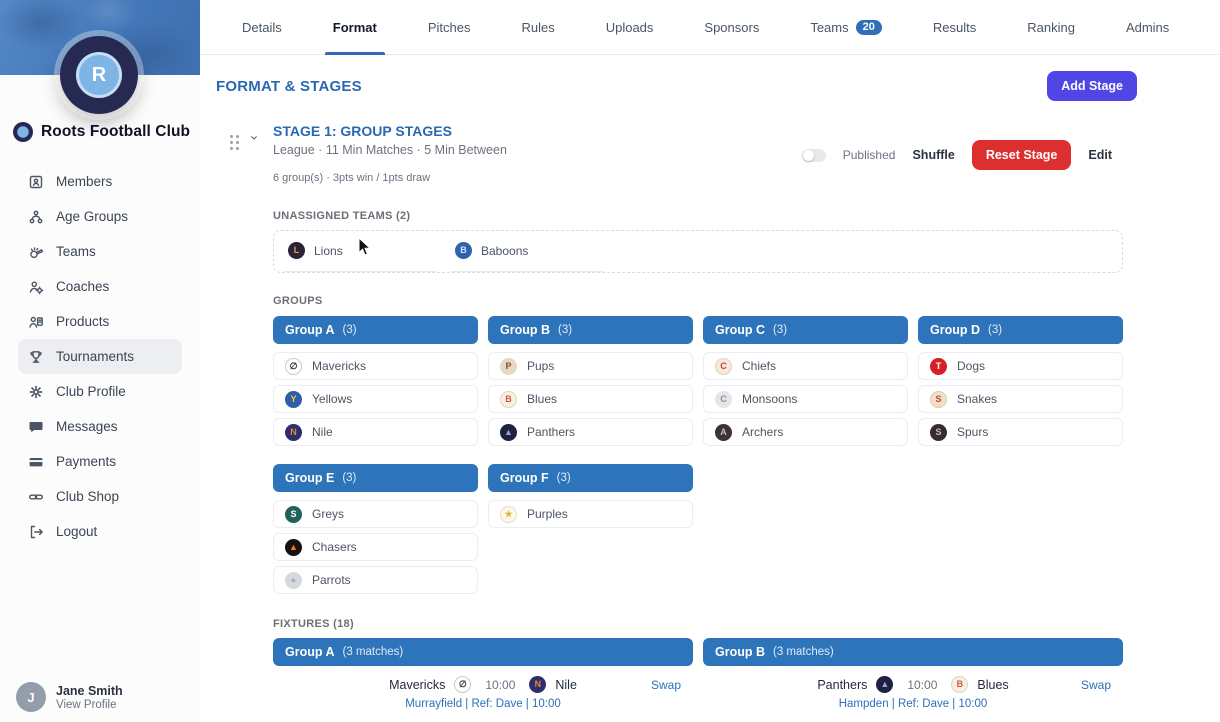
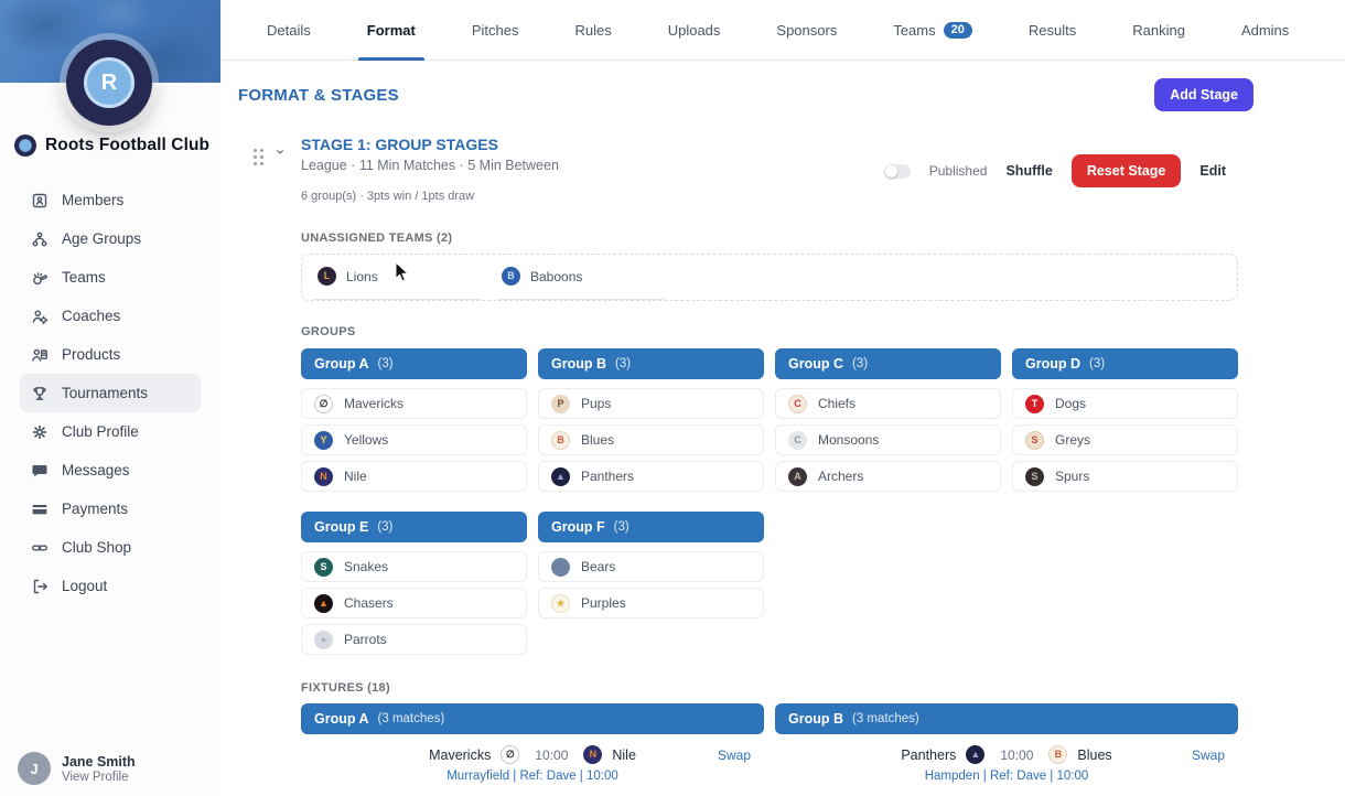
  R
  Roots Football Club
  Members
  Age Groups
  Teams
  Coaches
  Products
  Tournaments
  Club Profile
  Messages
  Payments
  Club Shop
  Logout
  J
  Jane Smith
  View Profile
  Details
  Format
  Pitches
  Rules
  Uploads
  Sponsors
  Teams
  20
  Results
  Ranking
  Admins
  FORMAT & STAGES
  Add Stage
  STAGE 1: GROUP STAGES
  League · 11 Min Matches · 5 Min Between
  6 group(s) · 3pts win / 1pts draw
  Published
  Shuffle
  Reset Stage
  Edit
  UNASSIGNED TEAMS (2)
  L
  Lions
  B
  Baboons
  GROUPS
  Group A
  (3)
  ∅
  Mavericks
  Y
  Yellows
  N
  Nile
  Group B
  (3)
  P
  Pups
  B
  Blues
  ▲
  Panthers
  Group C
  (3)
  C
  Chiefs
  C
  Monsoons
  A
  Archers
  Group D
  (3)
  T
  Dogs
  S
- Snakes
+ Greys
  S
  Spurs
  Group E
  (3)
  S
- Greys
+ Snakes
  ▲
  Chasers
  ●
  Parrots
  Group F
  (3)
+ Bears
  ★
  Purples
  FIXTURES (18)
  Group A
  (3 matches)
  Mavericks
  ∅
  10:00
  N
  Nile
  Swap
  Murrayfield | Ref: Dave | 10:00
  Group B
  (3 matches)
  Panthers
  ▲
  10:00
  B
  Blues
  Swap
  Hampden | Ref: Dave | 10:00
